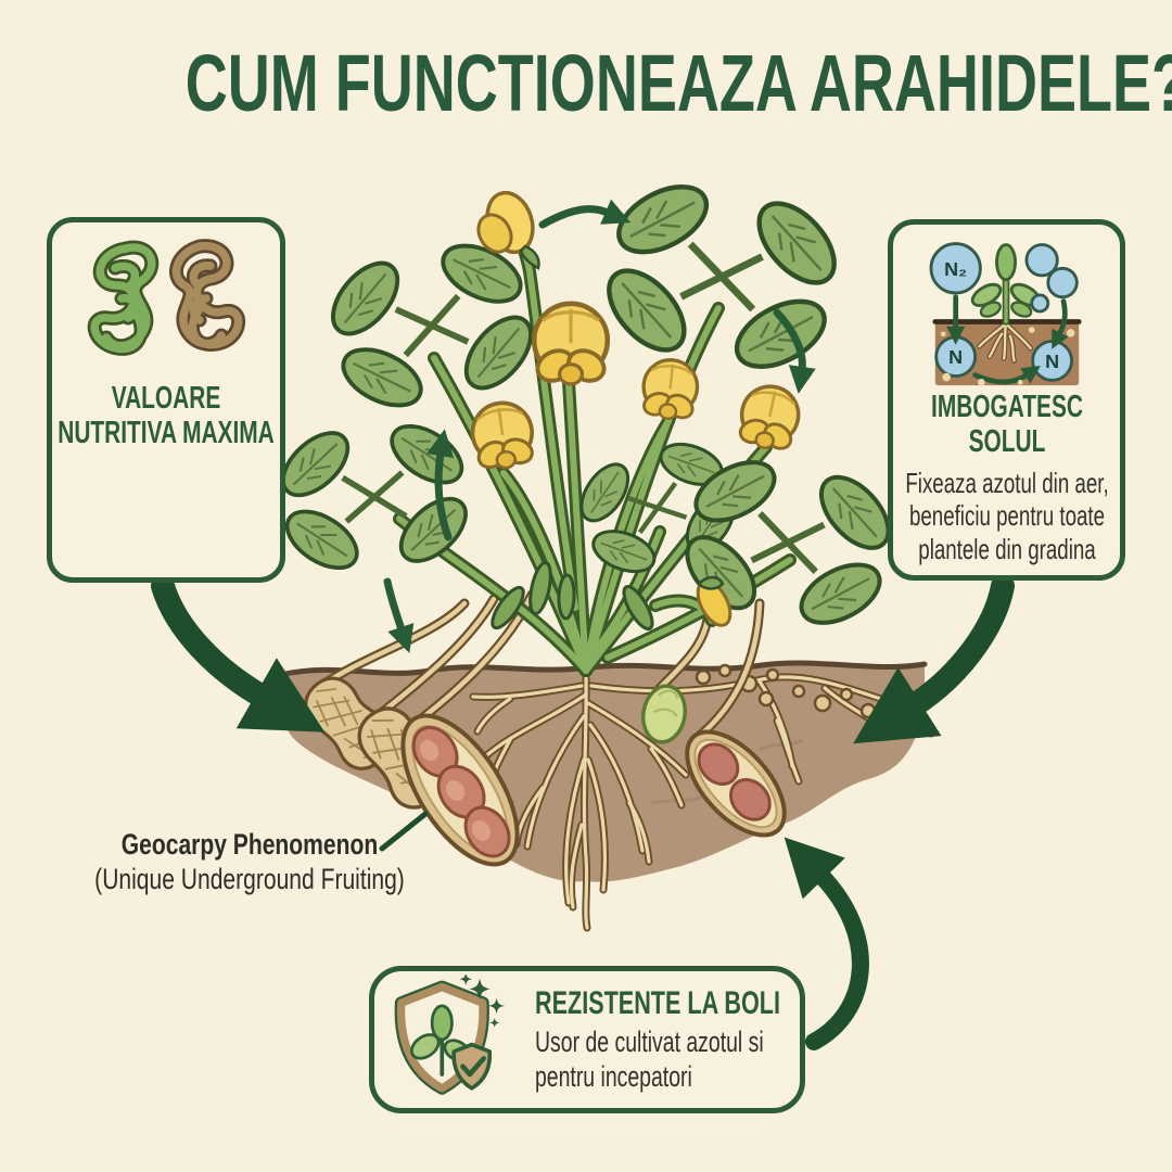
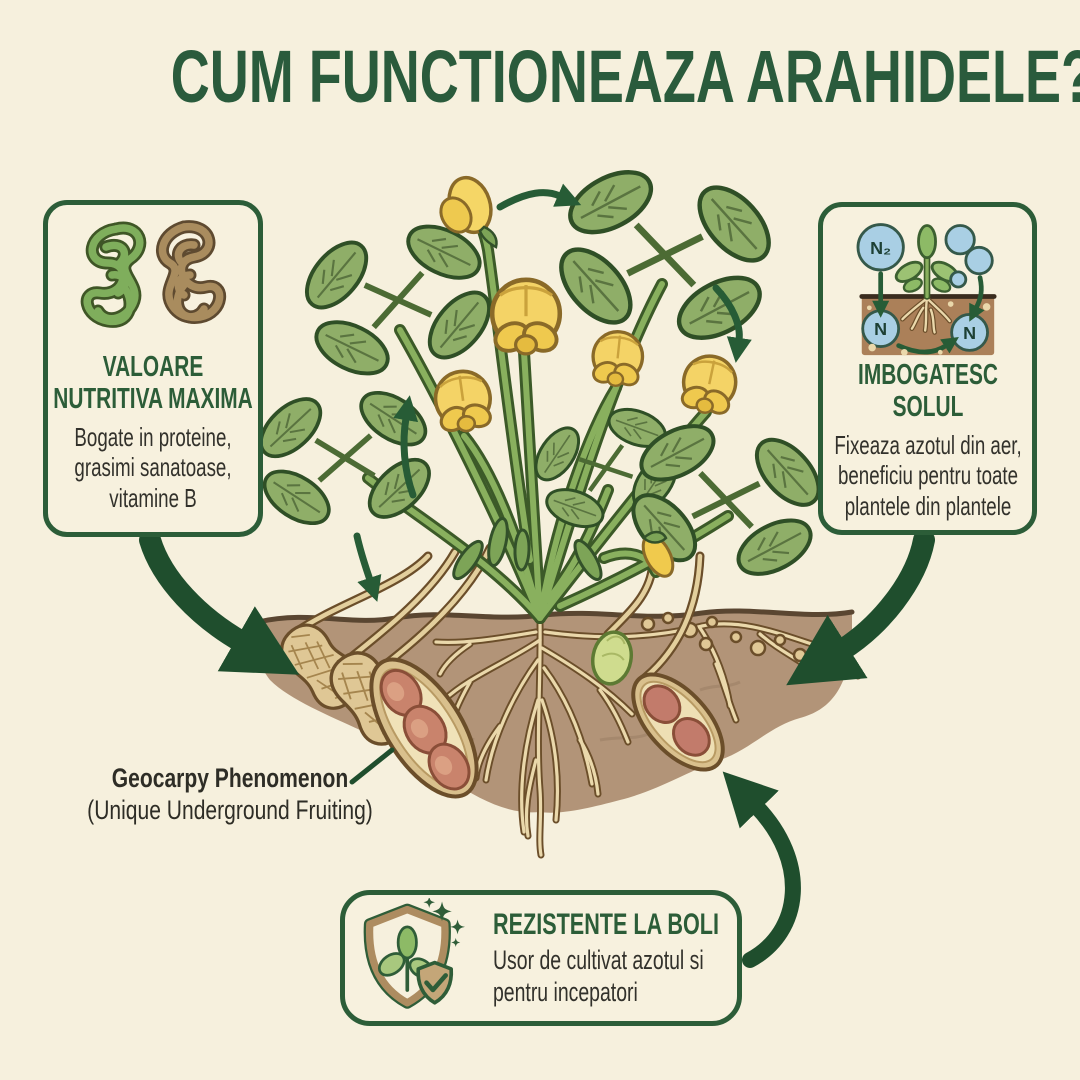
  CUM FUNCTIONEAZA ARAHIDELE?
  VALOARE NUTRITIVA MAXIMA
+ Bogate in proteine, grasimi sanatoase, vitamine B
  N₂
  N
  N
  IMBOGATESC SOLUL
- Fixeaza azotul din aer, beneficiu pentru toate plantele din gradina
+ Fixeaza azotul din aer, beneficiu pentru toate plantele din plantele
  REZISTENTE LA BOLI
  Usor de cultivat azotul si pentru incepatori
  Geocarpy Phenomenon
  (Unique Underground Fruiting)
